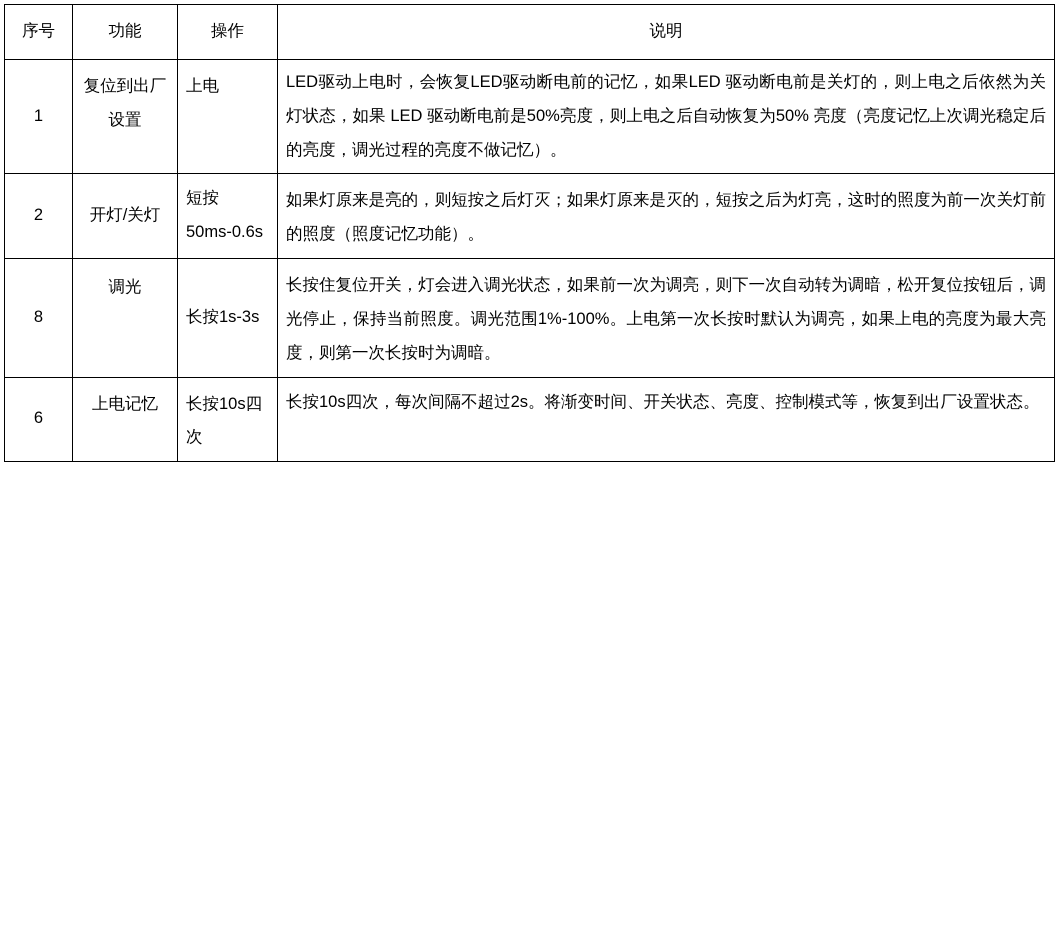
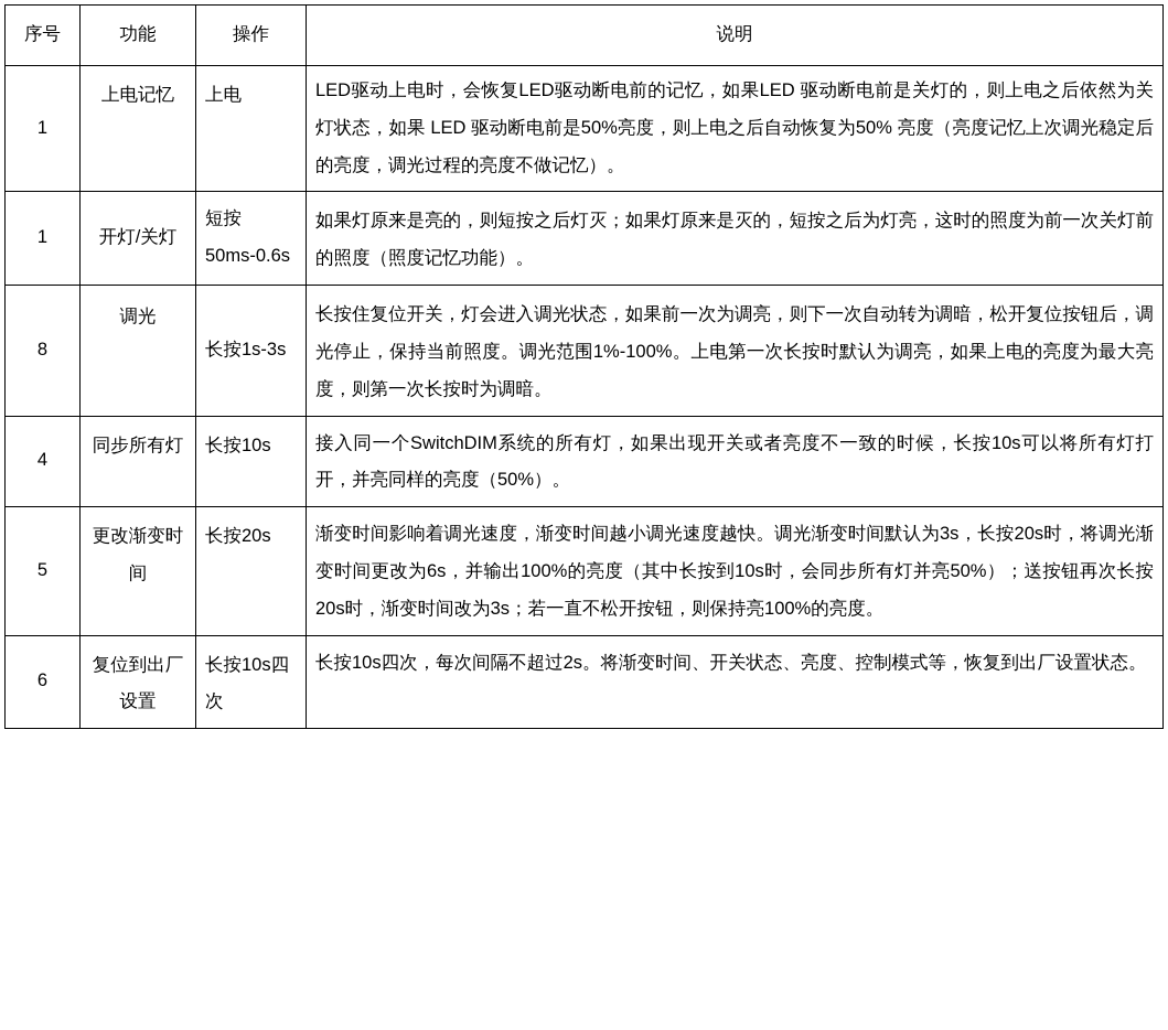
  序号	功能	操作	说明
- 1	复位到出厂设置	上电	LED驱动上电时，会恢复LED驱动断电前的记忆，如果LED 驱动断电前是关灯的，则上电之后依然为关灯状态，如果 LED 驱动断电前是50%亮度，则上电之后自动恢复为50% 亮度（亮度记忆上次调光稳定后的亮度，调光过程的亮度不做记忆）。
+ 1	上电记忆	上电	LED驱动上电时，会恢复LED驱动断电前的记忆，如果LED 驱动断电前是关灯的，则上电之后依然为关灯状态，如果 LED 驱动断电前是50%亮度，则上电之后自动恢复为50% 亮度（亮度记忆上次调光稳定后的亮度，调光过程的亮度不做记忆）。
- 2	开灯/关灯	短按 50ms-0.6s	如果灯原来是亮的，则短按之后灯灭；如果灯原来是灭的，短按之后为灯亮，这时的照度为前一次关灯前的照度（照度记忆功能）。
+ 1	开灯/关灯	短按 50ms-0.6s	如果灯原来是亮的，则短按之后灯灭；如果灯原来是灭的，短按之后为灯亮，这时的照度为前一次关灯前的照度（照度记忆功能）。
  8	调光	长按1s-3s	长按住复位开关，灯会进入调光状态，如果前一次为调亮，则下一次自动转为调暗，松开复位按钮后，调光停止，保持当前照度。调光范围1%-100%。上电第一次长按时默认为调亮，如果上电的亮度为最大亮度，则第一次长按时为调暗。
+ 4	同步所有灯	长按10s	接入同一个SwitchDIM系统的所有灯，如果出现开关或者亮度不一致的时候，长按10s可以将所有灯打开，并亮同样的亮度（50%）。
+ 5	更改渐变时间	长按20s	渐变时间影响着调光速度，渐变时间越小调光速度越快。调光渐变时间默认为3s，长按20s时，将调光渐变时间更改为6s，并输出100%的亮度（其中长按到10s时，会同步所有灯并亮50%）；送按钮再次长按20s时，渐变时间改为3s；若一直不松开按钮，则保持亮100%的亮度。
- 6	上电记忆	长按10s四次	长按10s四次，每次间隔不超过2s。将渐变时间、开关状态、亮度、控制模式等，恢复到出厂设置状态。
+ 6	复位到出厂设置	长按10s四次	长按10s四次，每次间隔不超过2s。将渐变时间、开关状态、亮度、控制模式等，恢复到出厂设置状态。
